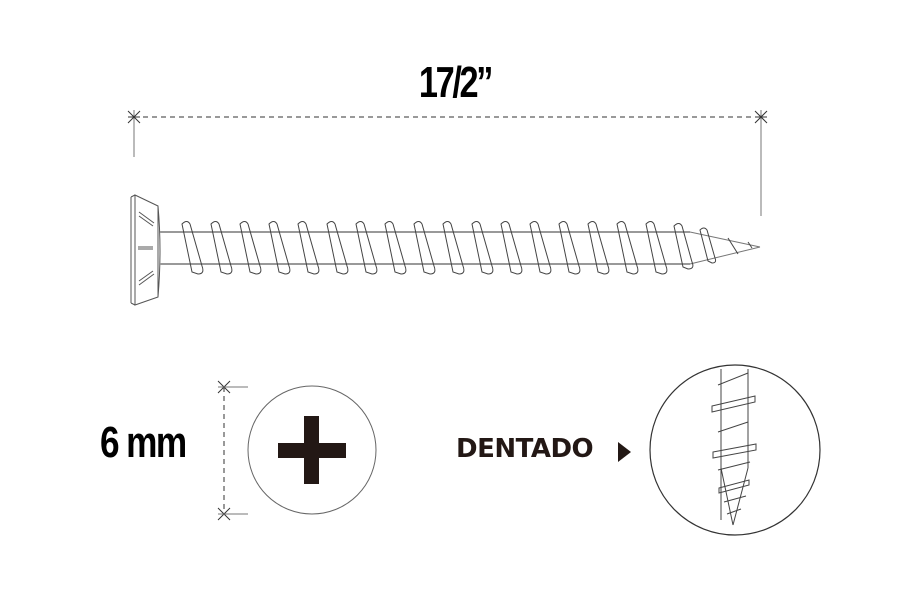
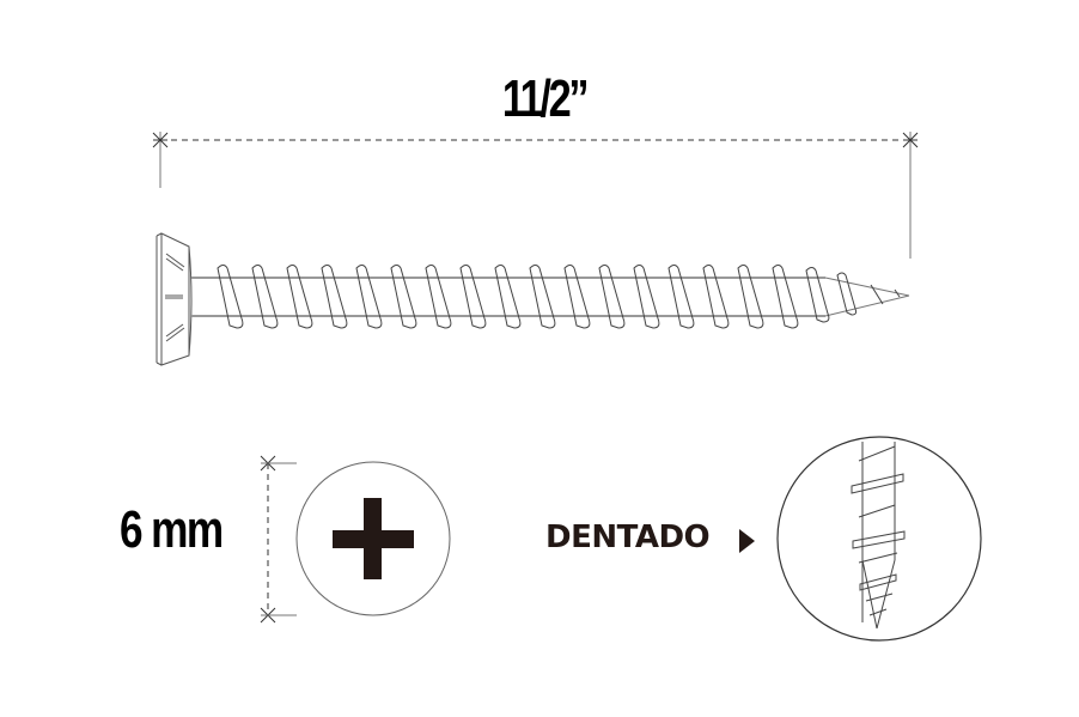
- 17/2”
+ 11/2”
  6 mm
  DENTADO
